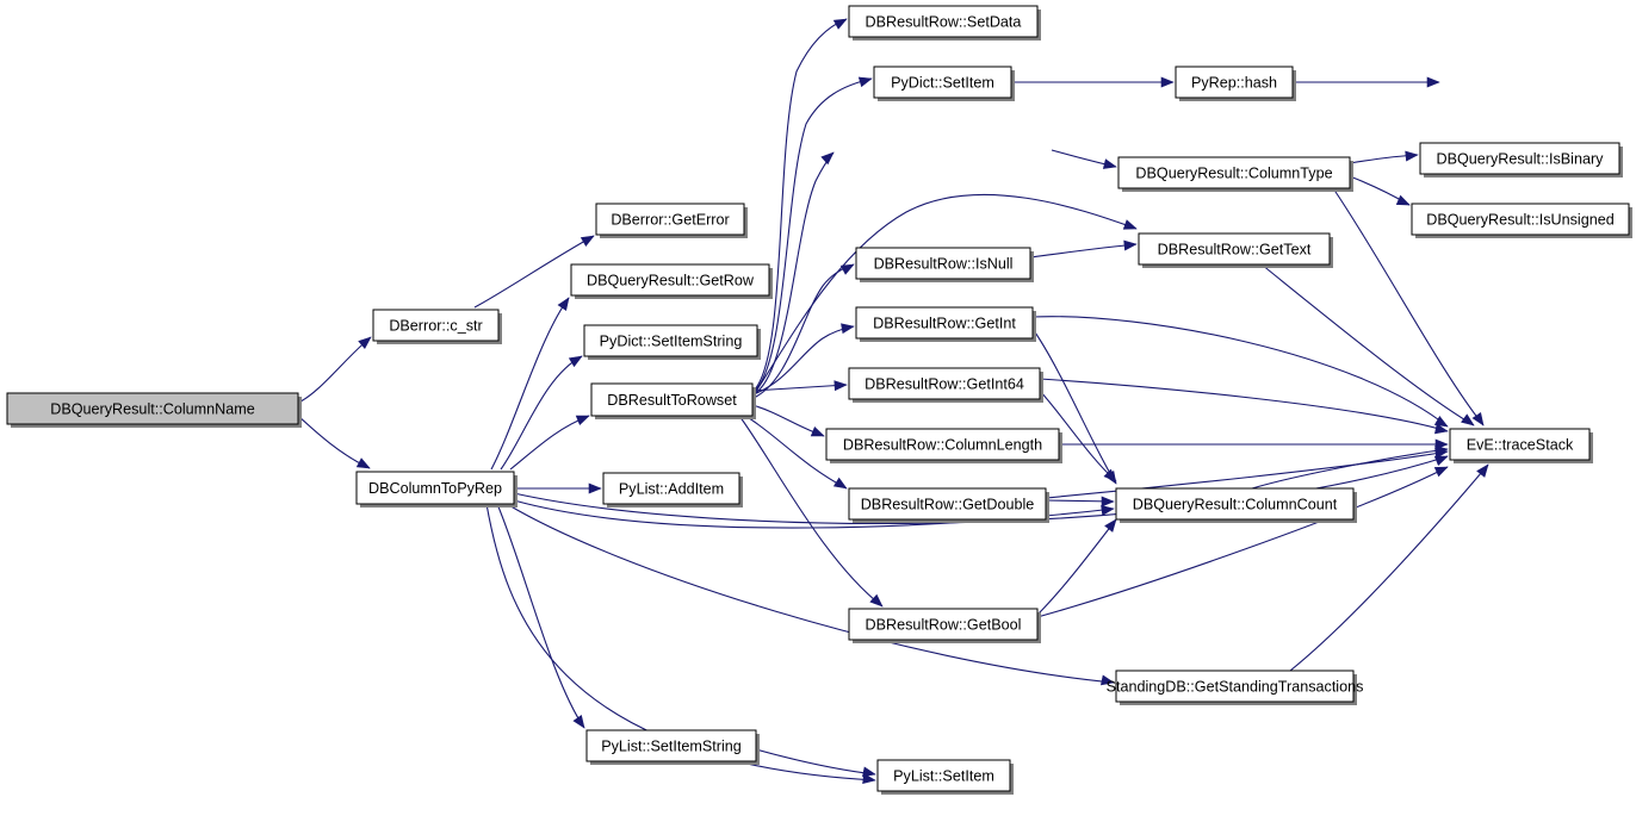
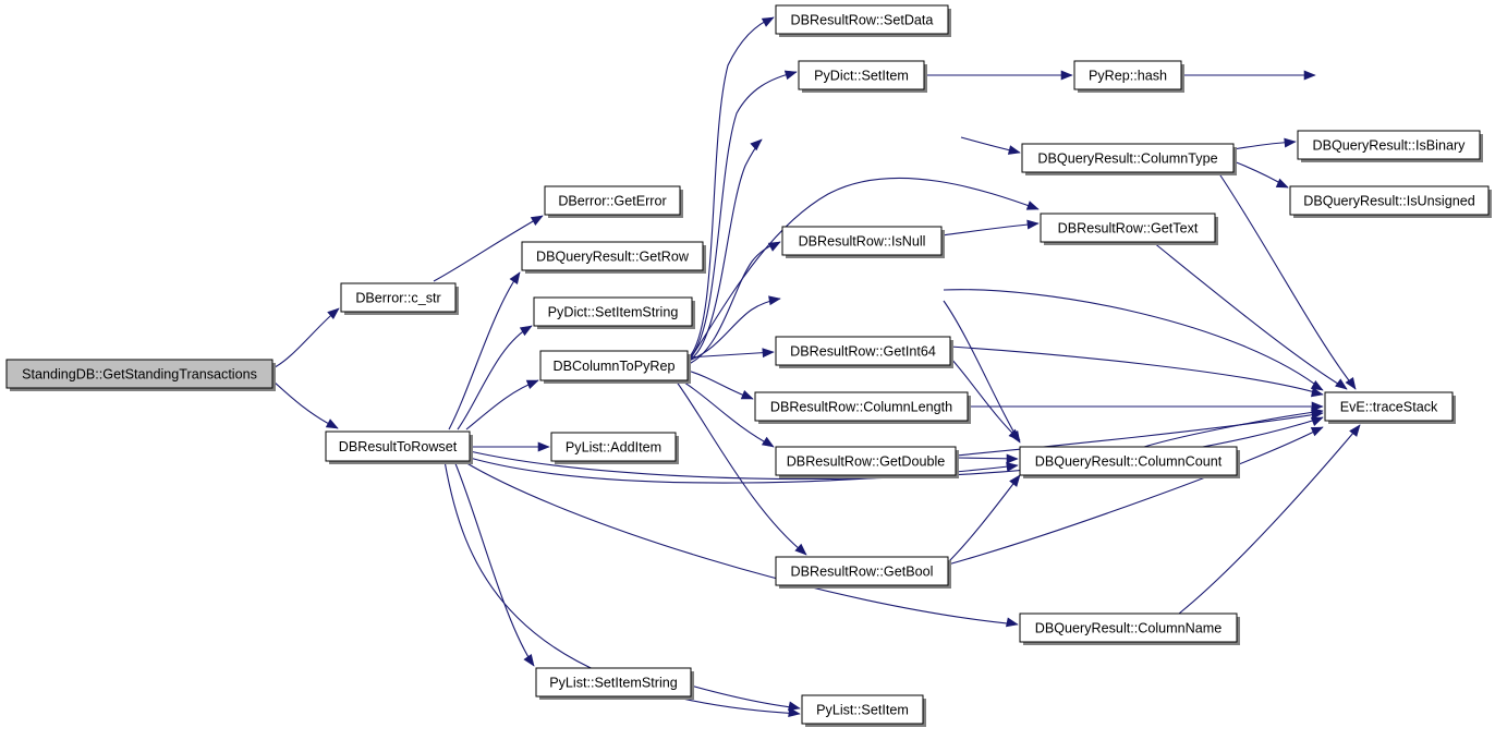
- DBQueryResult::ColumnName
+ StandingDB::GetStandingTransactions
  DBerror::c_str
- DBColumnToPyRep
+ DBResultToRowset
  DBerror::GetError
  DBQueryResult::GetRow
  PyDict::SetItemString
- DBResultToRowset
+ DBColumnToPyRep
  PyList::AddItem
  PyList::SetItemString
  DBResultRow::SetData
  PyDict::SetItem
  DBResultRow::IsNull
- DBResultRow::GetInt
  DBResultRow::GetInt64
  DBResultRow::ColumnLength
  DBResultRow::GetDouble
  DBResultRow::GetBool
  PyList::SetItem
  PyRep::hash
  DBQueryResult::ColumnType
  DBResultRow::GetText
  DBQueryResult::ColumnCount
- StandingDB::GetStandingTransactions
+ DBQueryResult::ColumnName
  DBQueryResult::IsBinary
  DBQueryResult::IsUnsigned
  EvE::traceStack
